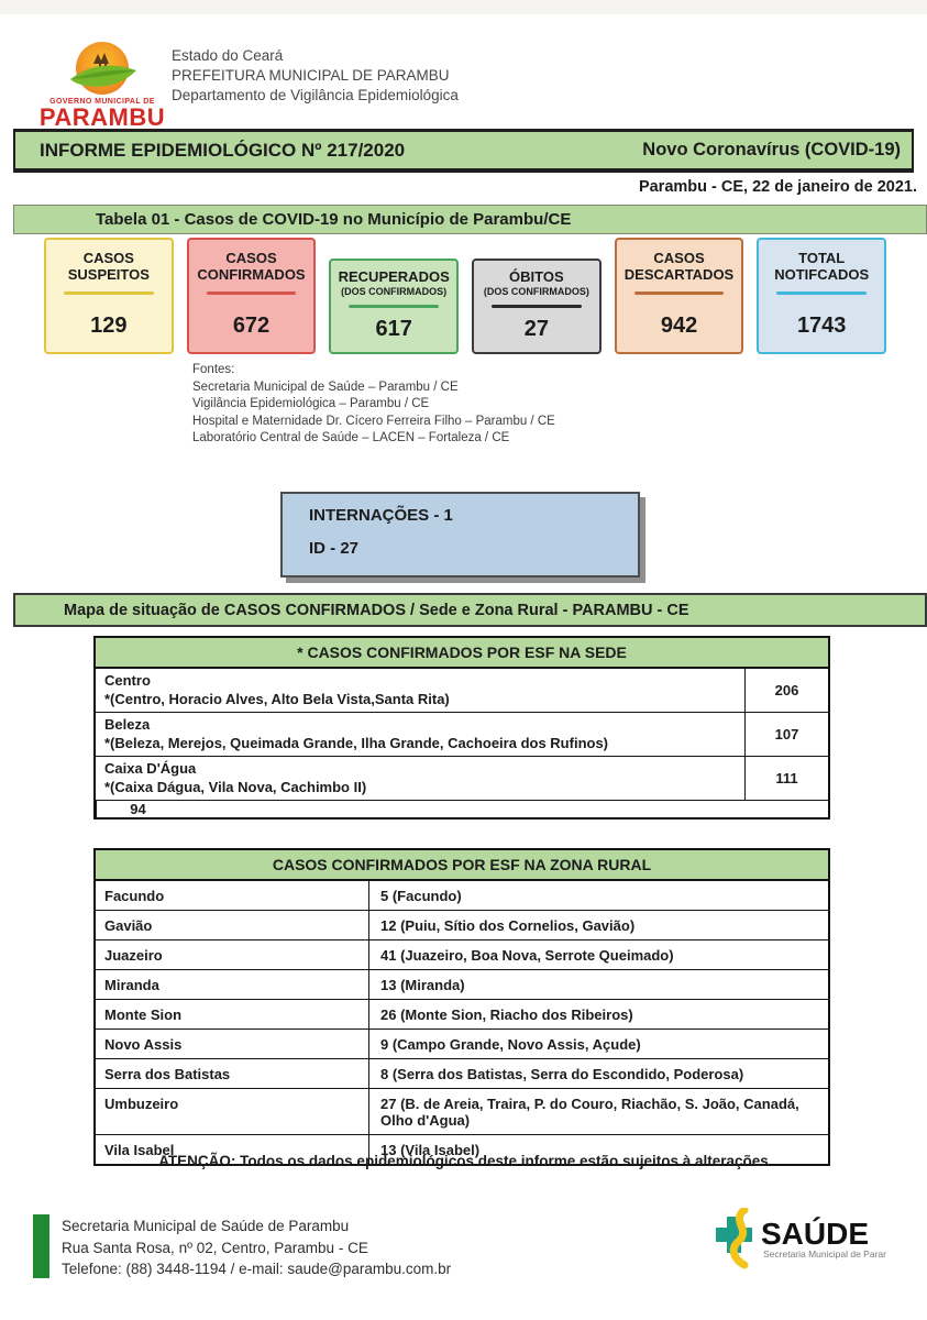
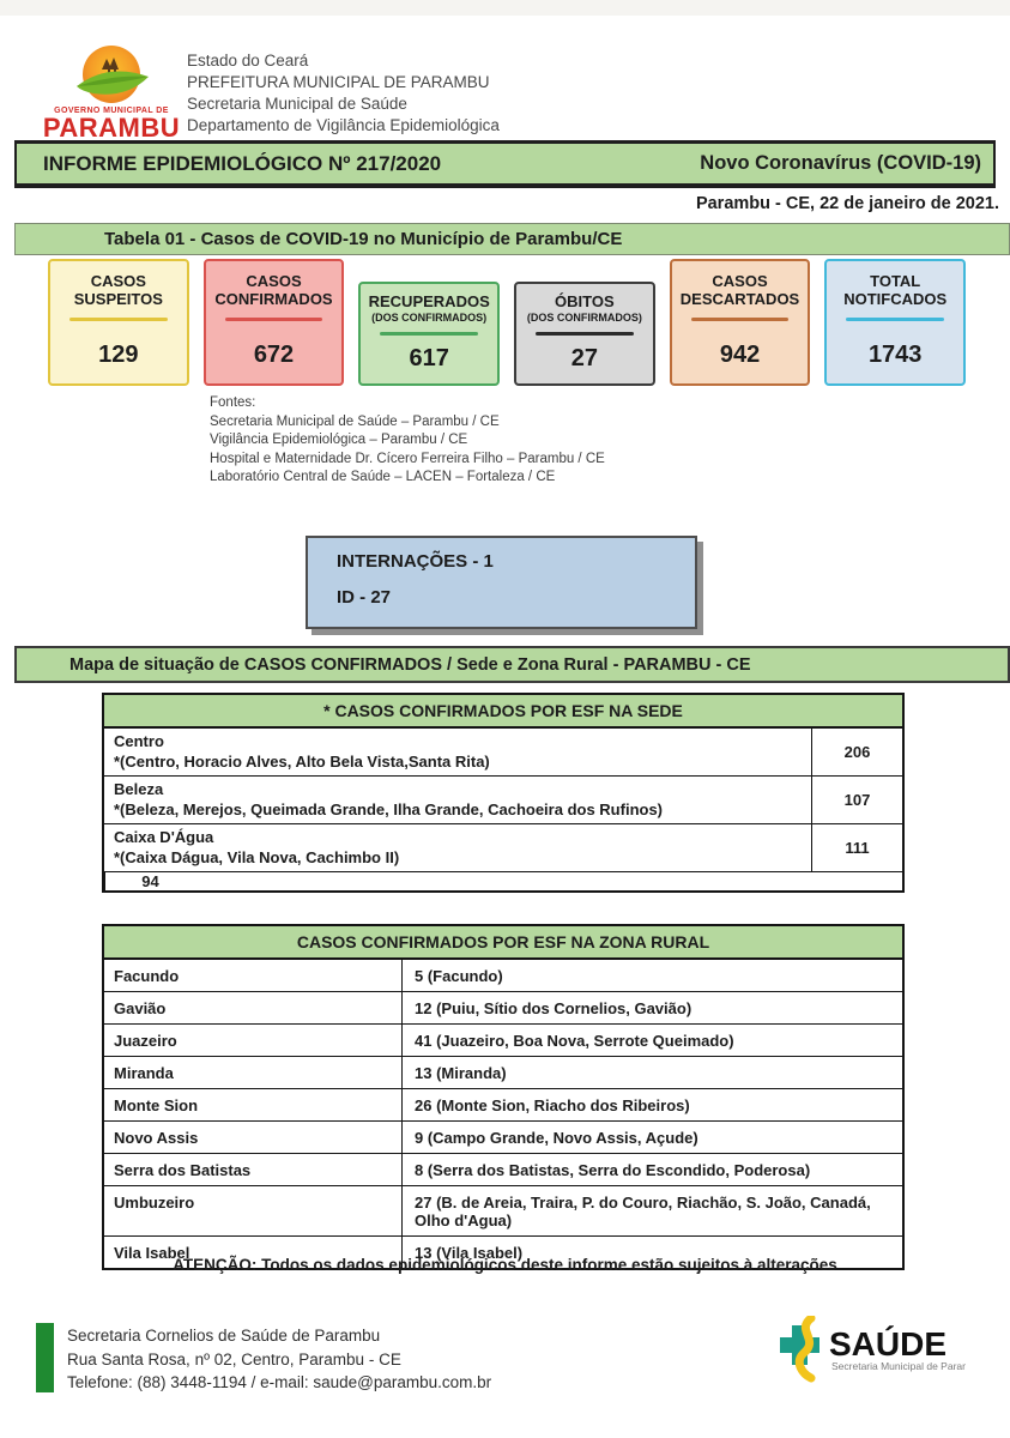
  PARAMBU
  Estado do Ceará
  PREFEITURA MUNICIPAL DE PARAMBU
+ Secretaria Municipal de Saúde
  Departamento de Vigilância Epidemiológica
  INFORME EPIDEMIOLÓGICO Nº 217/2020
  Novo Coronavírus (COVID-19)
  Parambu - CE, 22 de janeiro de 2021.
  Tabela 01 - Casos de COVID-19 no Município de Parambu/CE
  CASOS SUSPEITOS
  129
  CASOS CONFIRMADOS
  672
  RECUPERADOS
  (DOS CONFIRMADOS)
  617
  ÓBITOS
  (DOS CONFIRMADOS)
  27
  CASOS DESCARTADOS
  942
  TOTAL NOTIFCADOS
  1743
  Fontes:
  Secretaria Municipal de Saúde – Parambu / CE
  Vigilância Epidemiológica – Parambu / CE
  Hospital e Maternidade Dr. Cícero Ferreira Filho – Parambu / CE
  Laboratório Central de Saúde – LACEN – Fortaleza / CE
  INTERNAÇÕES - 1
  ID - 27
  Mapa de situação de CASOS CONFIRMADOS / Sede e Zona Rural - PARAMBU - CE
  * CASOS CONFIRMADOS POR ESF NA SEDE
  Centro
  *(Centro, Horacio Alves, Alto Bela Vista,Santa Rita)
  206
  Beleza
  *(Beleza, Merejos, Queimada Grande, Ilha Grande, Cachoeira dos Rufinos)
  107
  Caixa D'Água
  *(Caixa Dágua, Vila Nova, Cachimbo II)
  111
  94
  CASOS CONFIRMADOS POR ESF NA ZONA RURAL
  Facundo
  5 (Facundo)
  Gavião
  12 (Puiu, Sítio dos Cornelios, Gavião)
  Juazeiro
  41 (Juazeiro, Boa Nova, Serrote Queimado)
  Miranda
  13 (Miranda)
  Monte Sion
  26 (Monte Sion, Riacho dos Ribeiros)
  Novo Assis
  9 (Campo Grande, Novo Assis, Açude)
  Serra dos Batistas
  8 (Serra dos Batistas, Serra do Escondido, Poderosa)
  Umbuzeiro
  27 (B. de Areia, Traira, P. do Couro, Riachão, S. João, Canadá, Olho d'Agua)
  Vila Isabel
  13 (Vila Isabel)
  ATENÇÃO: Todos os dados epidemiológicos deste informe estão sujeitos à alterações
- Secretaria Municipal de Saúde de Parambu
+ Secretaria Cornelios de Saúde de Parambu
  Rua Santa Rosa, nº 02, Centro, Parambu - CE
  Telefone: (88) 3448-1194 / e-mail: saude@parambu.com.br
  SAÚDE
  Secretaria Municipal de Para
